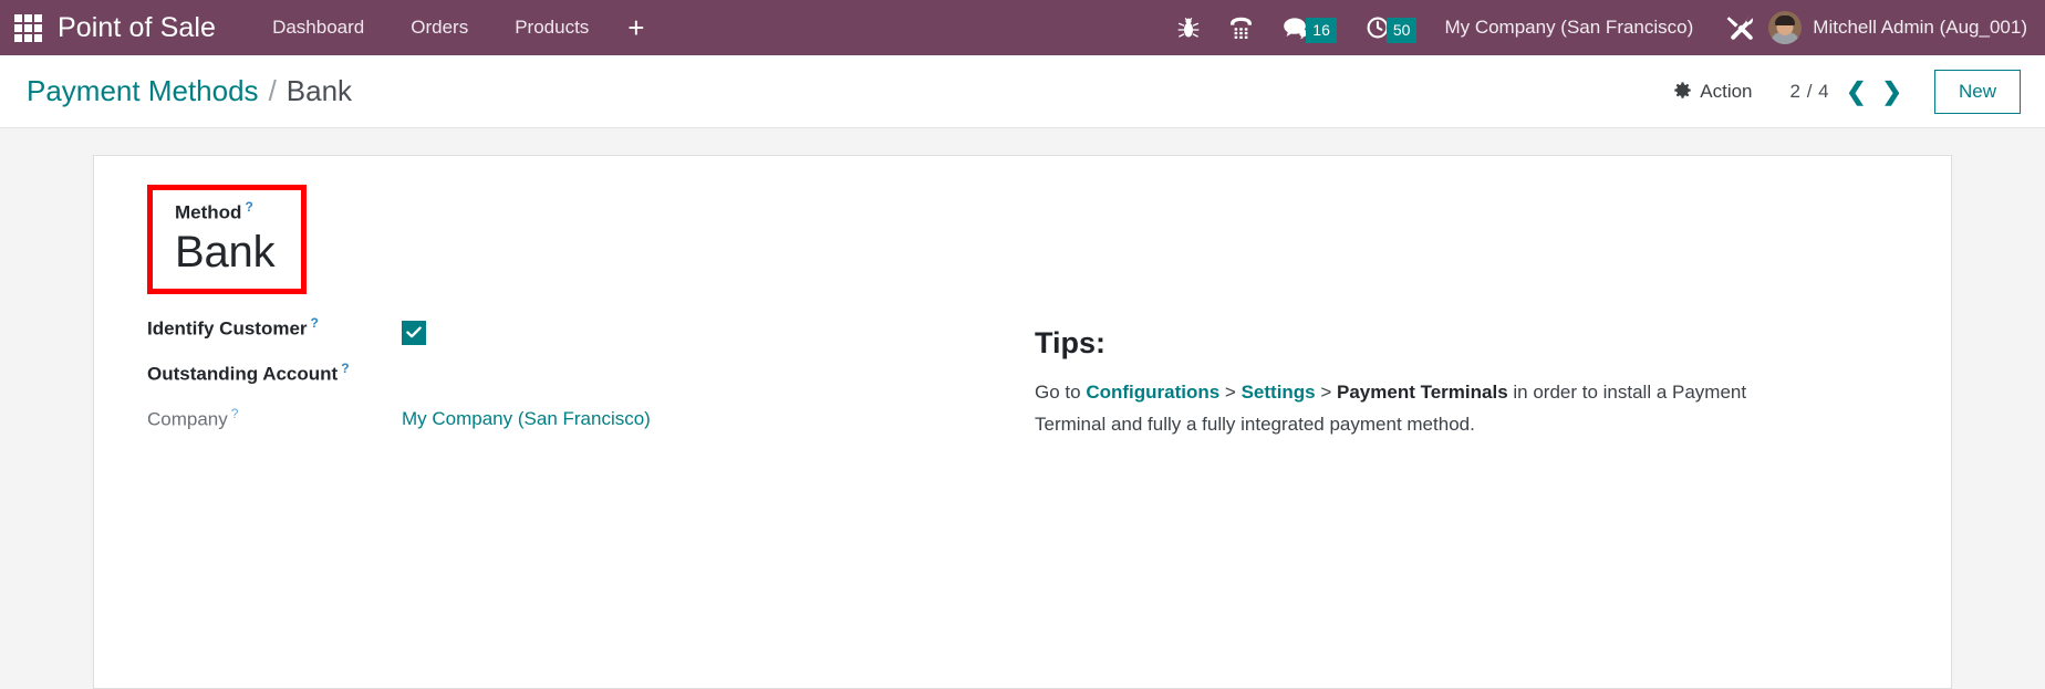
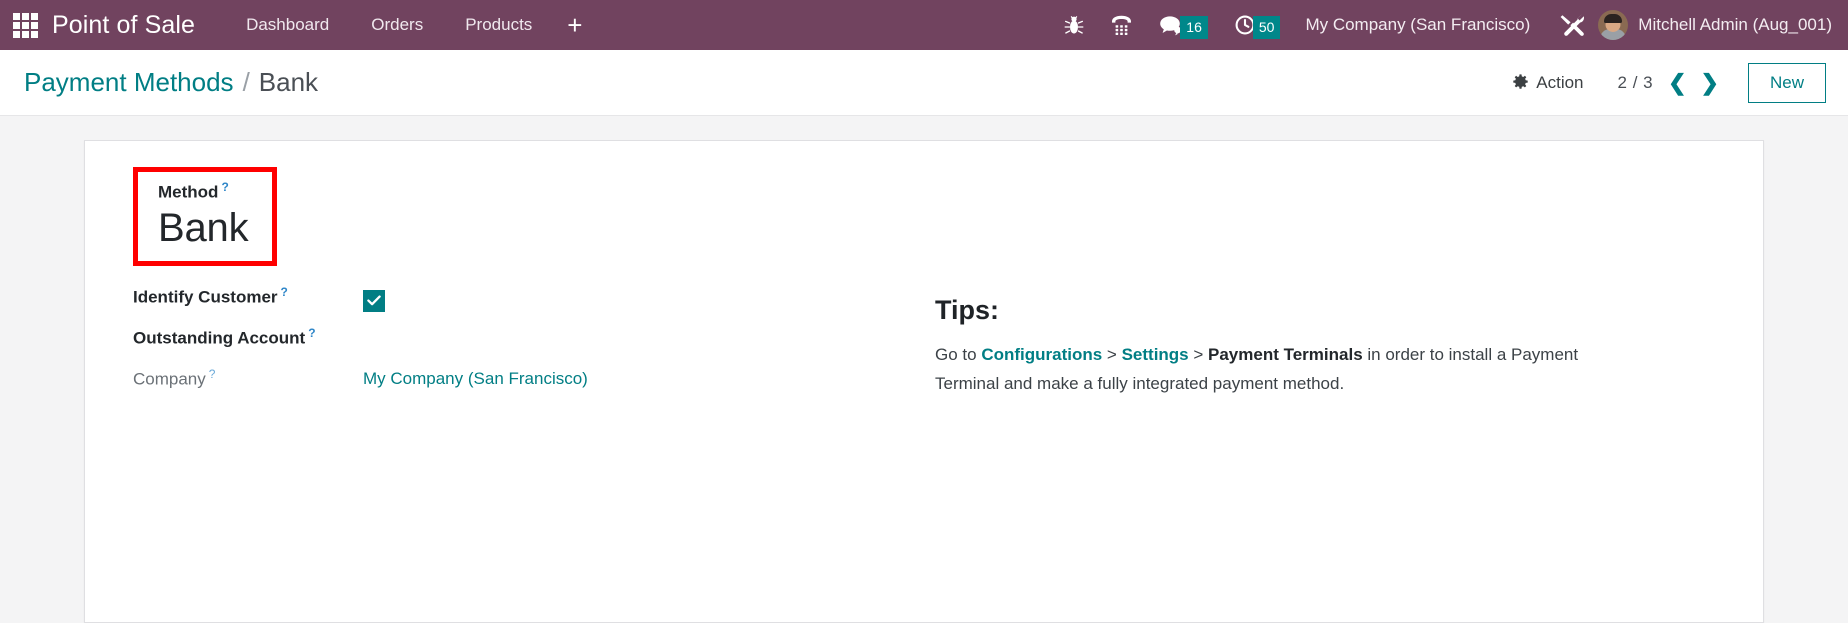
  Point of Sale
  Dashboard
  Orders
  Products
  +
  16
  50
  My Company (San Francisco)
  Mitchell Admin (Aug_001)
  Payment Methods
  /
  Bank
  Action
- 2 / 4
+ 2 / 3
  ❮
  ❯
  New
  Method ?
  Bank
  Identify Customer ?
  Outstanding Account ?
  Company ?
  My Company (San Francisco)
  Tips:
- Go to Configurations > Settings > Payment Terminals in order to install a Payment Terminal and fully a fully integrated payment method.
+ Go to Configurations > Settings > Payment Terminals in order to install a Payment Terminal and make a fully integrated payment method.
